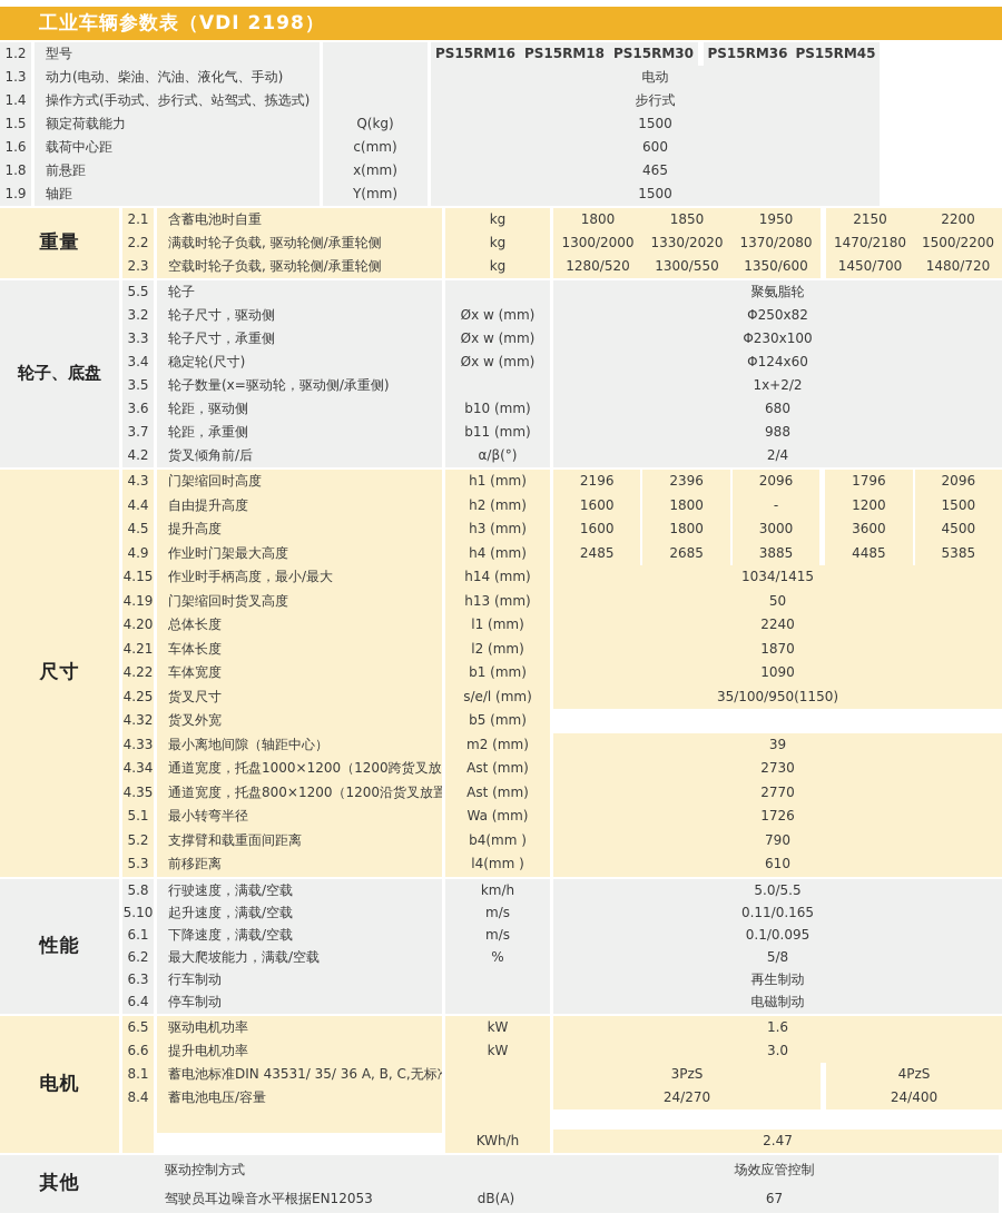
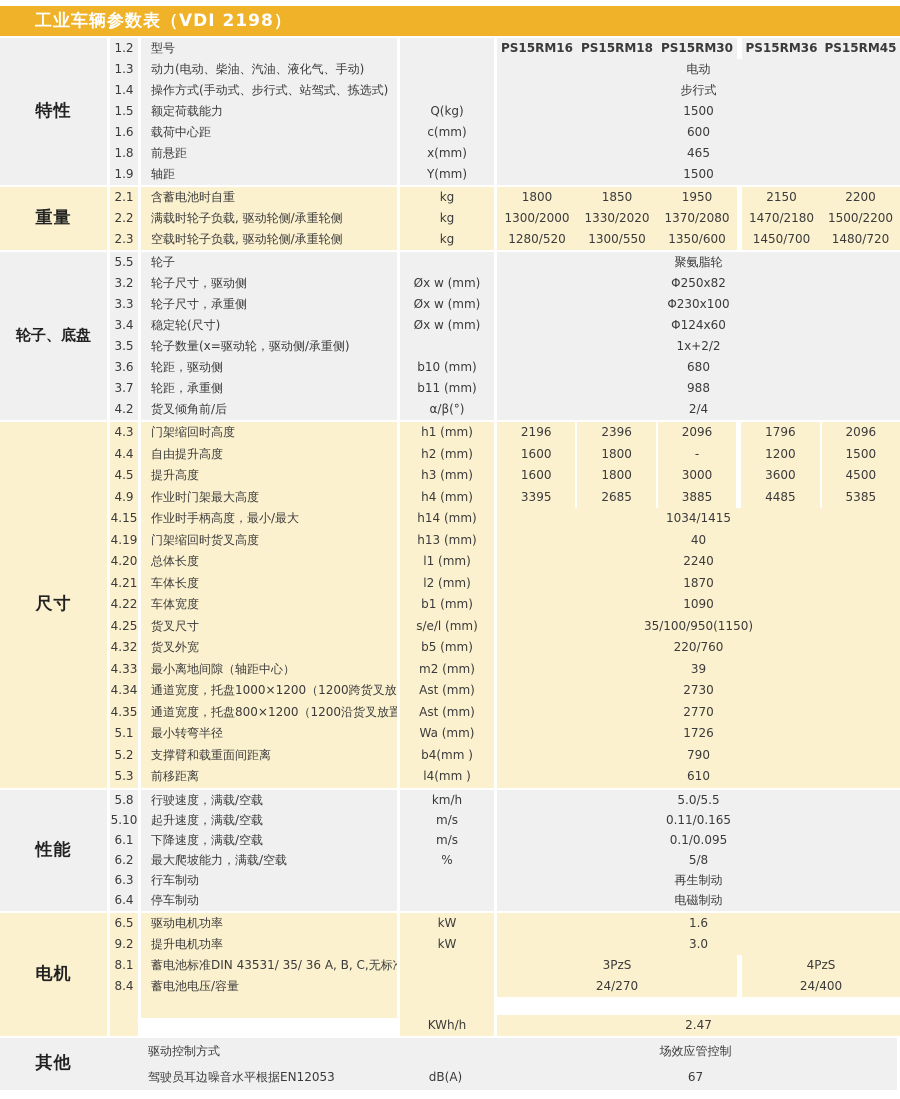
  工业车辆参数表（VDI 2198）
+ 特性
  1.2
  型号
  PS15RM16
  PS15RM18
  PS15RM30
  PS15RM36
  PS15RM45
  1.3
  动力(电动、柴油、汽油、液化气、手动)
  电动
  1.4
  操作方式(手动式、步行式、站驾式、拣选式)
  步行式
  1.5
  额定荷载能力
  Q(kg)
  1500
  1.6
  载荷中心距
  c(mm)
  600
  1.8
  前悬距
  x(mm)
  465
  1.9
  轴距
  Y(mm)
  1500
  重量
  2.1
  含蓄电池时自重
  kg
  1800
  1850
  1950
  2150
  2200
  2.2
  满载时轮子负载, 驱动轮侧/承重轮侧
  kg
  1300/2000
  1330/2020
  1370/2080
  1470/2180
  1500/2200
  2.3
  空载时轮子负载, 驱动轮侧/承重轮侧
  kg
  1280/520
  1300/550
  1350/600
  1450/700
  1480/720
  轮子、底盘
  5.5
  轮子
  聚氨脂轮
  3.2
  轮子尺寸，驱动侧
  Øx w (mm)
  Φ250x82
  3.3
  轮子尺寸，承重侧
  Øx w (mm)
  Φ230x100
  3.4
  稳定轮(尺寸)
  Øx w (mm)
  Φ124x60
  3.5
  轮子数量(x=驱动轮，驱动侧/承重侧)
  1x+2/2
  3.6
  轮距，驱动侧
  b10 (mm)
  680
  3.7
  轮距，承重侧
  b11 (mm)
  988
  4.2
  货叉倾角前/后
  α/β(°)
  2/4
  尺寸
  4.3
  门架缩回时高度
  h1 (mm)
  2196
  2396
  2096
  1796
  2096
  4.4
  自由提升高度
  h2 (mm)
  1600
  1800
  -
  1200
  1500
  4.5
  提升高度
  h3 (mm)
  1600
  1800
  3000
  3600
  4500
  4.9
  作业时门架最大高度
  h4 (mm)
- 2485
+ 3395
  2685
  3885
  4485
  5385
  4.15
  作业时手柄高度，最小/最大
  h14 (mm)
  1034/1415
  4.19
  门架缩回时货叉高度
  h13 (mm)
- 50
+ 40
  4.20
  总体长度
  l1 (mm)
  2240
  4.21
  车体长度
  l2 (mm)
  1870
  4.22
  车体宽度
  b1 (mm)
  1090
  4.25
  货叉尺寸
  s/e/l (mm)
  35/100/950(1150)
  4.32
  货叉外宽
  b5 (mm)
+ 220/760
  4.33
  最小离地间隙（轴距中心）
  m2 (mm)
  39
  4.34
  通道宽度，托盘1000×1200（1200跨货叉放
  Ast (mm)
  2730
  4.35
  通道宽度，托盘800×1200（1200沿货叉放置
  Ast (mm)
  2770
  5.1
  最小转弯半径
  Wa (mm)
  1726
  5.2
  支撑臂和载重面间距离
  b4(mm )
  790
  5.3
  前移距离
  l4(mm )
  610
  性能
  5.8
  行驶速度，满载/空载
  km/h
  5.0/5.5
  5.10
  起升速度，满载/空载
  m/s
  0.11/0.165
  6.1
  下降速度，满载/空载
  m/s
  0.1/0.095
  6.2
  最大爬坡能力，满载/空载
  %
  5/8
  6.3
  行车制动
  再生制动
  6.4
  停车制动
  电磁制动
  电机
  6.5
  驱动电机功率
  kW
  1.6
- 6.6
+ 9.2
  提升电机功率
  kW
  3.0
  8.1
  蓄电池标准DIN 43531/ 35/ 36 A, B, C,无标
  3PzS
  4PzS
  8.4
  蓄电池电压/容量
  24/270
  24/400
  KWh/h
  2.47
  其他
  驱动控制方式
  场效应管控制
  驾驶员耳边噪音水平根据EN12053
  dB(A)
  67
